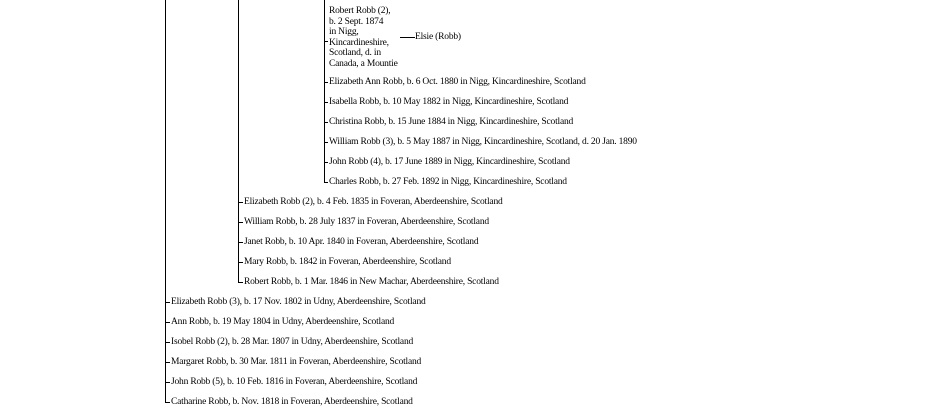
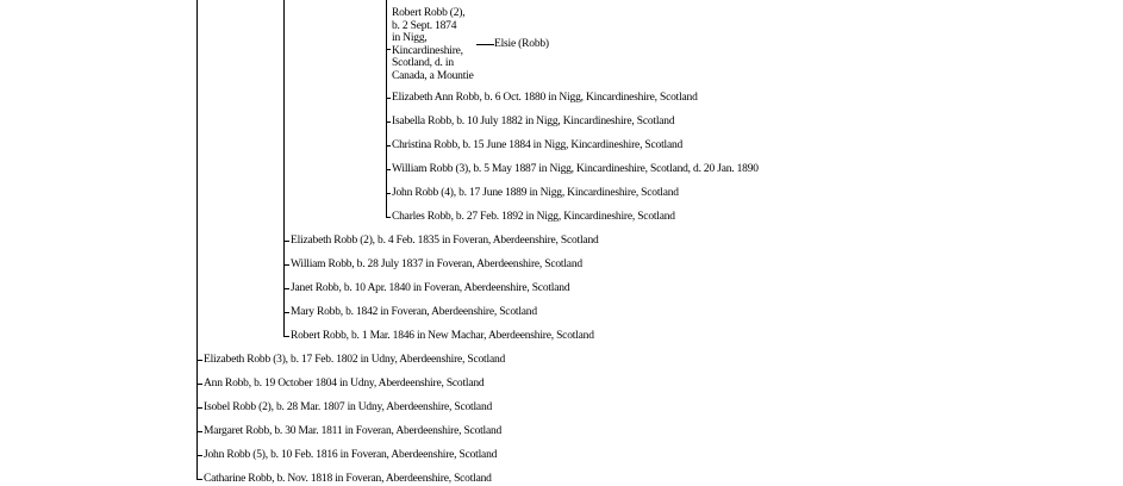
  Robert Robb (2),
  b. 2 Sept. 1874
  in Nigg,
  Kincardineshire,
  Scotland, d. in
  Canada, a Mountie
  Elsie (Robb)
  Elizabeth Ann Robb, b. 6 Oct. 1880 in Nigg, Kincardineshire, Scotland
- Isabella Robb, b. 10 May 1882 in Nigg, Kincardineshire, Scotland
+ Isabella Robb, b. 10 July 1882 in Nigg, Kincardineshire, Scotland
  Christina Robb, b. 15 June 1884 in Nigg, Kincardineshire, Scotland
  William Robb (3), b. 5 May 1887 in Nigg, Kincardineshire, Scotland, d. 20 Jan. 1890
  John Robb (4), b. 17 June 1889 in Nigg, Kincardineshire, Scotland
  Charles Robb, b. 27 Feb. 1892 in Nigg, Kincardineshire, Scotland
  Elizabeth Robb (2), b. 4 Feb. 1835 in Foveran, Aberdeenshire, Scotland
  William Robb, b. 28 July 1837 in Foveran, Aberdeenshire, Scotland
  Janet Robb, b. 10 Apr. 1840 in Foveran, Aberdeenshire, Scotland
  Mary Robb, b. 1842 in Foveran, Aberdeenshire, Scotland
  Robert Robb, b. 1 Mar. 1846 in New Machar, Aberdeenshire, Scotland
- Elizabeth Robb (3), b. 17 Nov. 1802 in Udny, Aberdeenshire, Scotland
+ Elizabeth Robb (3), b. 17 Feb. 1802 in Udny, Aberdeenshire, Scotland
- Ann Robb, b. 19 May 1804 in Udny, Aberdeenshire, Scotland
+ Ann Robb, b. 19 October 1804 in Udny, Aberdeenshire, Scotland
  Isobel Robb (2), b. 28 Mar. 1807 in Udny, Aberdeenshire, Scotland
  Margaret Robb, b. 30 Mar. 1811 in Foveran, Aberdeenshire, Scotland
  John Robb (5), b. 10 Feb. 1816 in Foveran, Aberdeenshire, Scotland
  Catharine Robb, b. Nov. 1818 in Foveran, Aberdeenshire, Scotland
